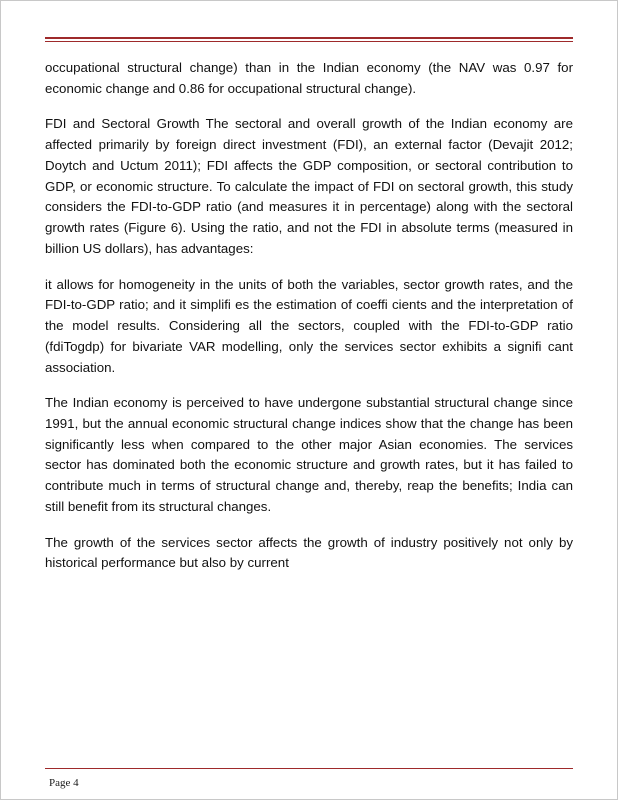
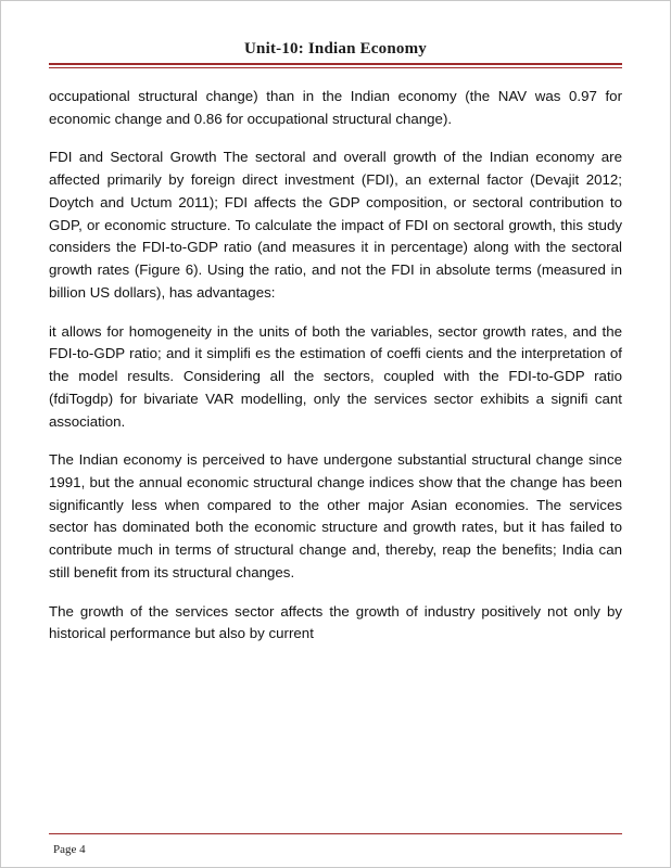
+ Unit-10: Indian Economy
  occupational structural change) than in the Indian economy (the NAV was 0.97 for economic change and 0.86 for occupational structural change).
  FDI and Sectoral Growth The sectoral and overall growth of the Indian economy are affected primarily by foreign direct investment (FDI), an external factor (Devajit 2012; Doytch and Uctum 2011); FDI affects the GDP composition, or sectoral contribution to GDP, or economic structure. To calculate the impact of FDI on sectoral growth, this study considers the FDI-to-GDP ratio (and measures it in percentage) along with the sectoral growth rates (Figure 6). Using the ratio, and not the FDI in absolute terms (measured in billion US dollars), has advantages:
  it allows for homogeneity in the units of both the variables, sector growth rates, and the FDI-to-GDP ratio; and it simplifi es the estimation of coeffi cients and the interpretation of the model results. Considering all the sectors, coupled with the FDI-to-GDP ratio (fdiTogdp) for bivariate VAR modelling, only the services sector exhibits a signifi cant association.
  The Indian economy is perceived to have undergone substantial structural change since 1991, but the annual economic structural change indices show that the change has been significantly less when compared to the other major Asian economies. The services sector has dominated both the economic structure and growth rates, but it has failed to contribute much in terms of structural change and, thereby, reap the benefits; India can still benefit from its structural changes.
  The growth of the services sector affects the growth of industry positively not only by historical performance but also by current
  Page 4
